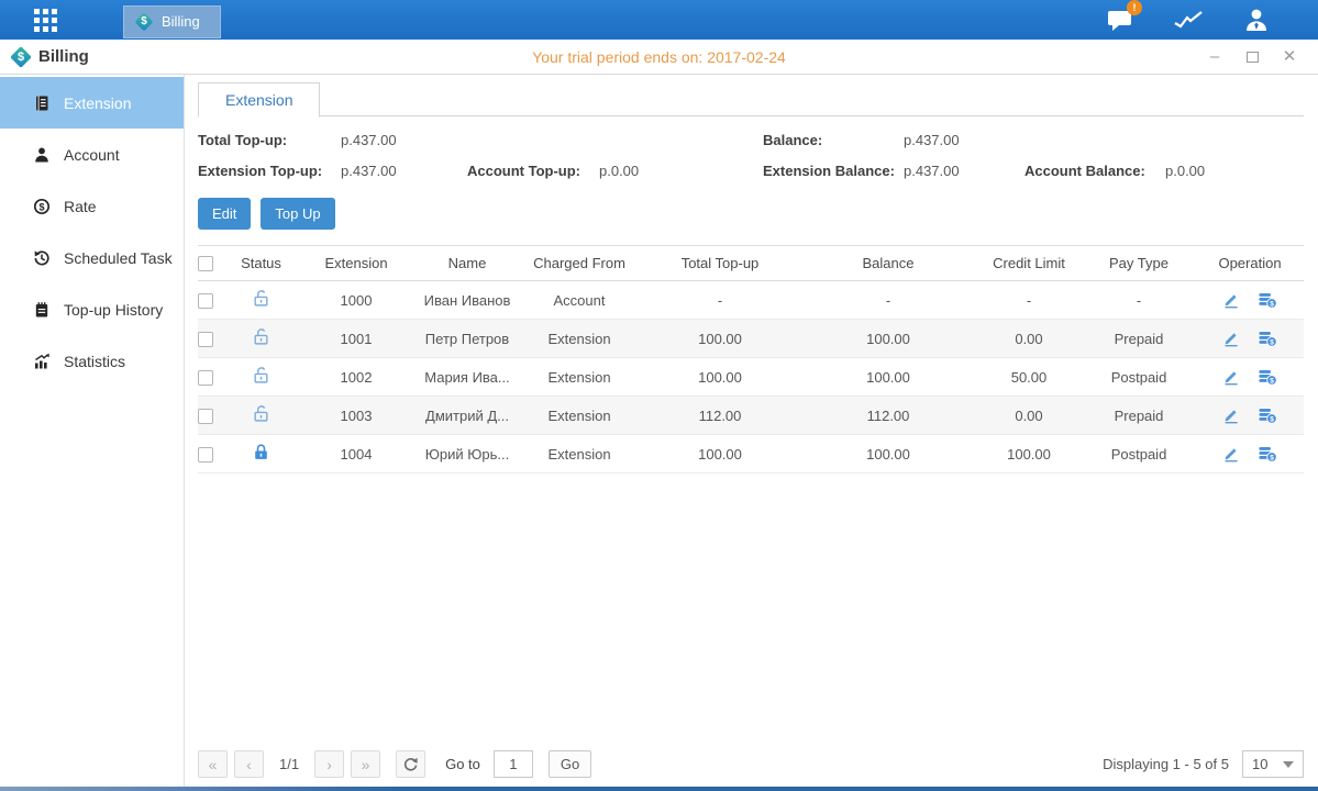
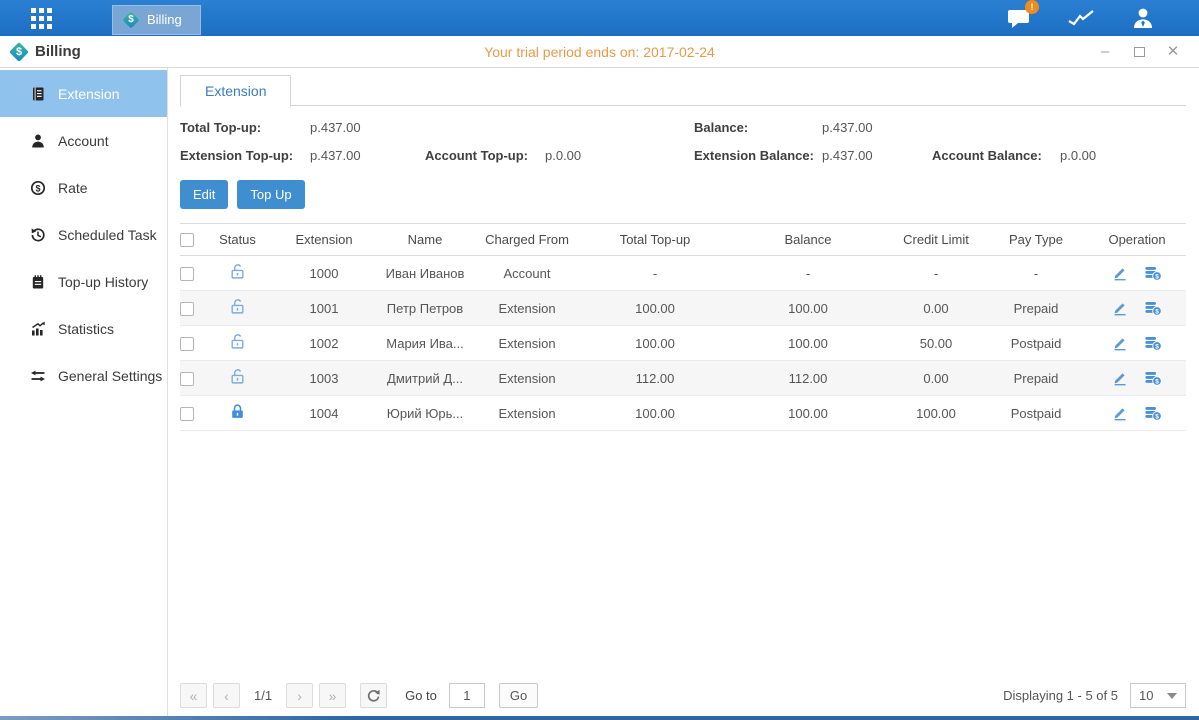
  $
  Billing
  !
  $
  Billing
  Your trial period ends on: 2017-02-24
  –
  ✕
  Extension
  Account
  $
  Rate
  Scheduled Task
  Top-up History
  Statistics
+ General Settings
  Extension
  Total Top-up:
  p.437.00
  Extension Top-up:
  p.437.00
  Account Top-up:
  p.0.00
  Balance:
  p.437.00
  Extension Balance:
  p.437.00
  Account Balance:
  p.0.00
  Edit
  Top Up
  	Status	Extension	Name	Charged From	Total Top-up	Balance	Credit Limit	Pay Type	Operation
  		1000	Иван Иванов	Account	-	-	-	-
  		1001	Петр Петров	Extension	100.00	100.00	0.00	Prepaid
  		1002	Мария Ива...	Extension	100.00	100.00	50.00	Postpaid
  		1003	Дмитрий Д...	Extension	112.00	112.00	0.00	Prepaid
  		1004	Юрий Юрь...	Extension	100.00	100.00	100.00	Postpaid
  «
  ‹
  1/1
  ›
  »
  Go to
  1
  Go
  Displaying 1 - 5 of 5
  10
